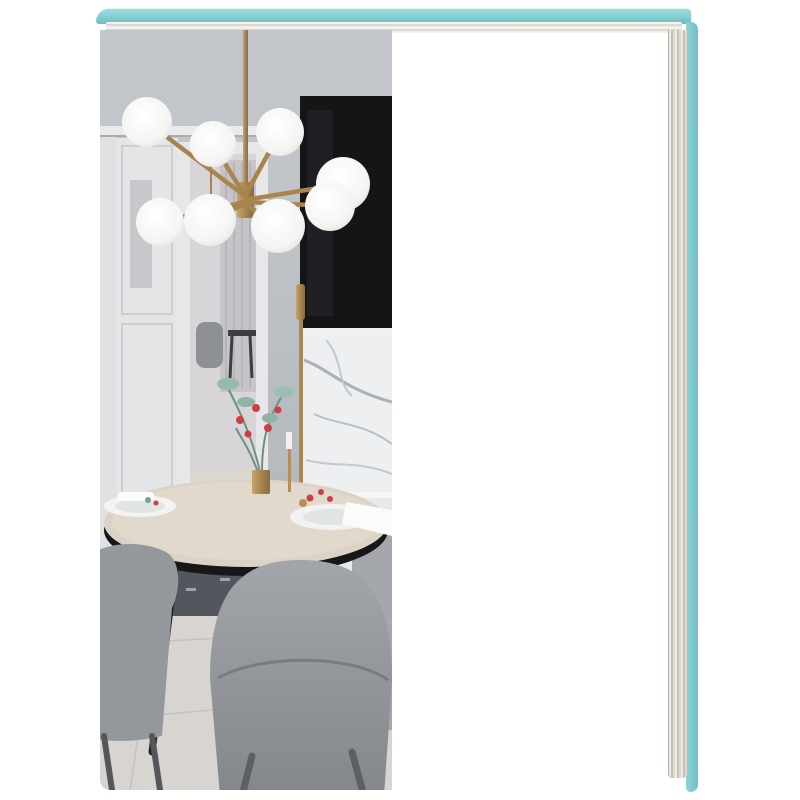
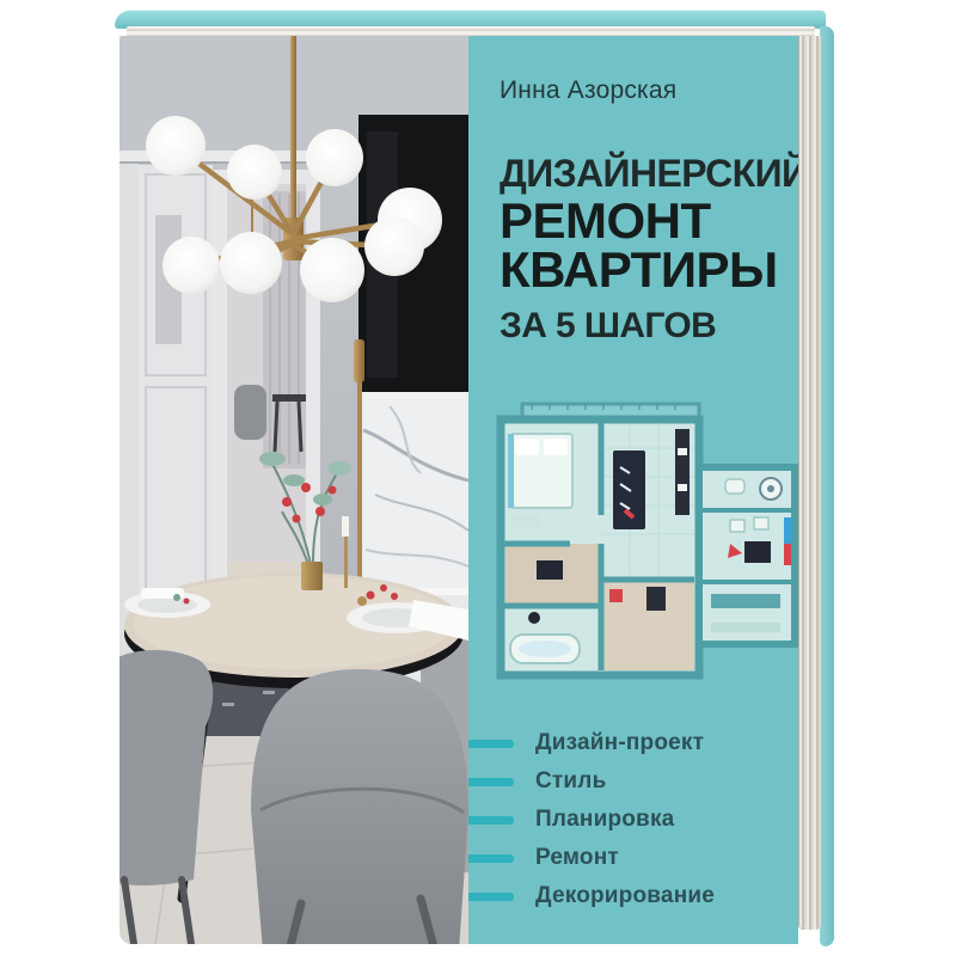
+ Инна Азорская
+ ДИЗАЙНЕРСКИЙ
+ РЕМОНТ
+ КВАРТИРЫ
+ ЗА 5 ШАГОВ
+ Дизайн-проект
+ Стиль
+ Планировка
+ Ремонт
+ Декорирование
